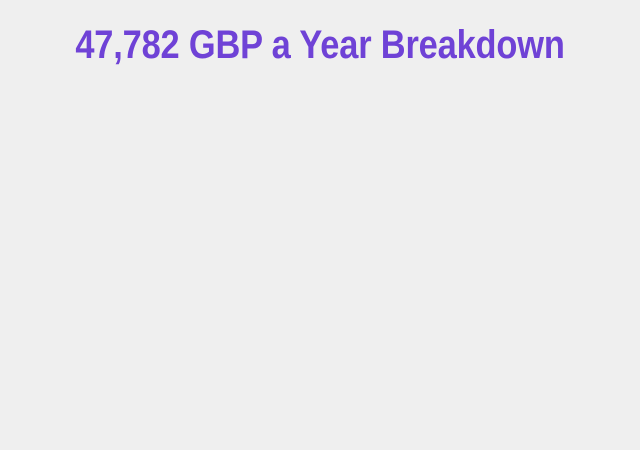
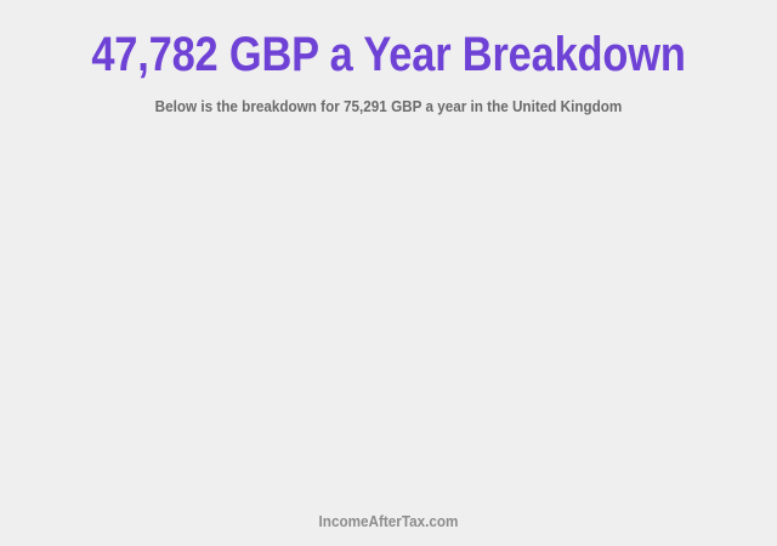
  47,782 GBP a Year Breakdown
+ Below is the breakdown for 75,291 GBP a year in the United Kingdom
+ IncomeAfterTax.com
